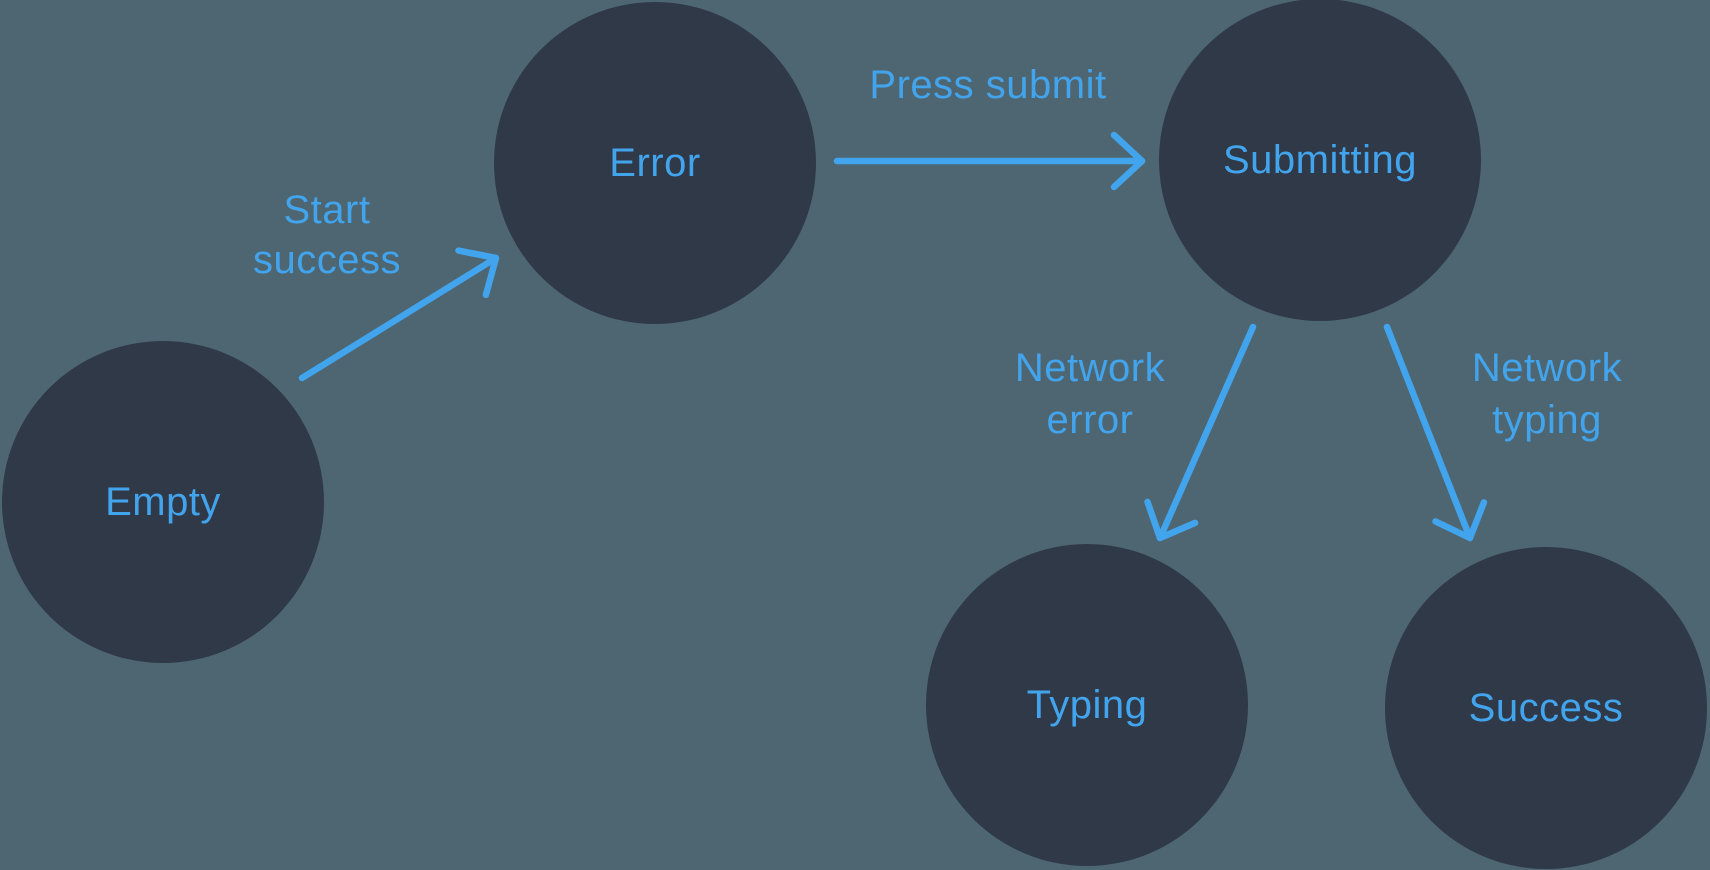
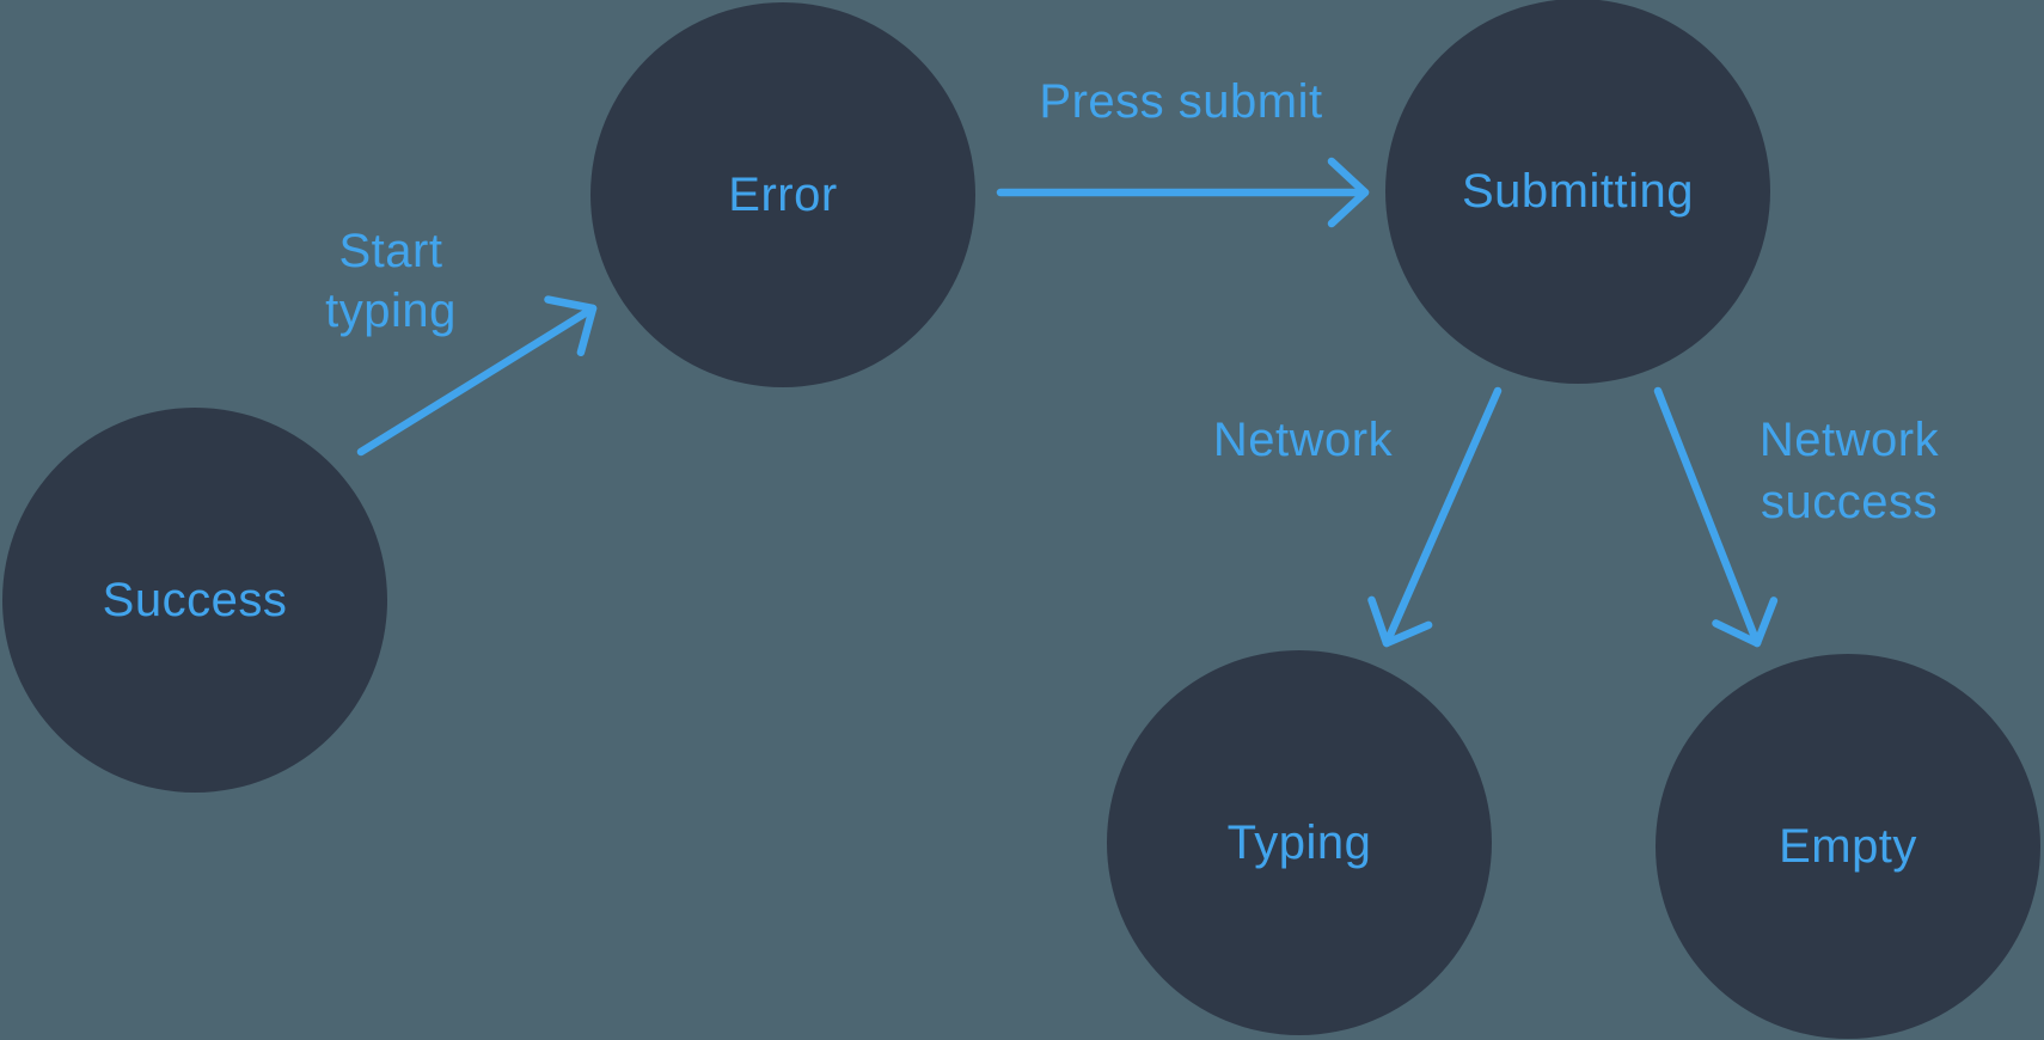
- Empty
+ Success
  Error
  Submitting
  Typing
- Success
+ Empty
  Start
- success
+ typing
  Press submit
  Network
- error
  Network
- typing
+ success
